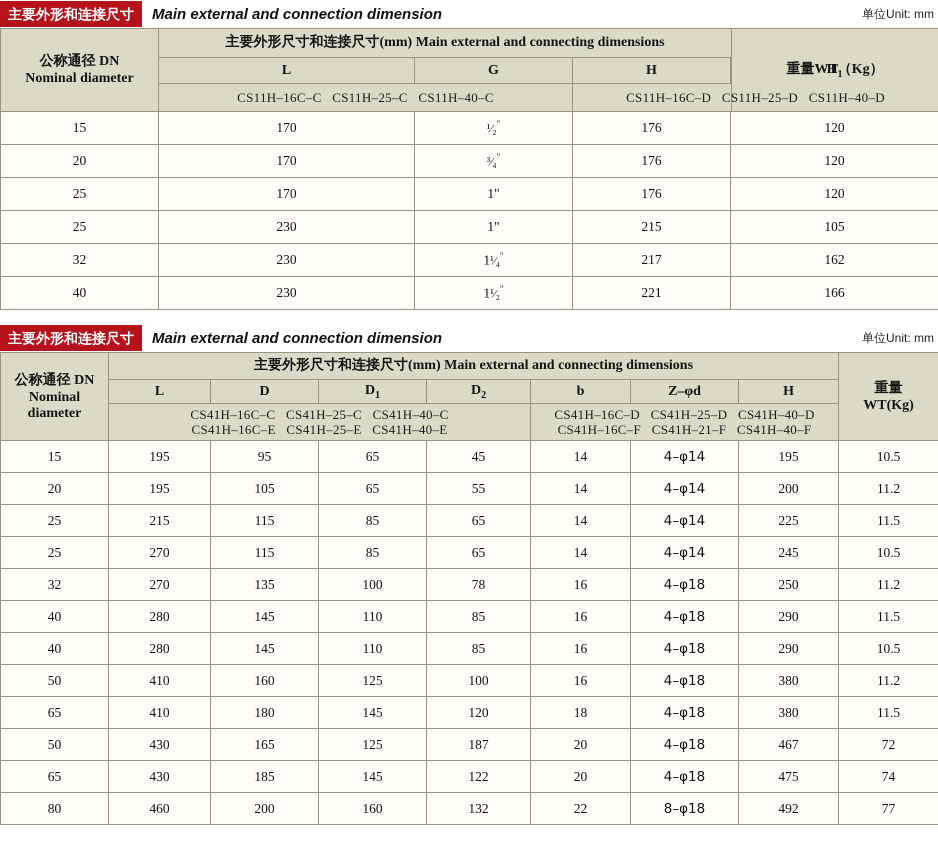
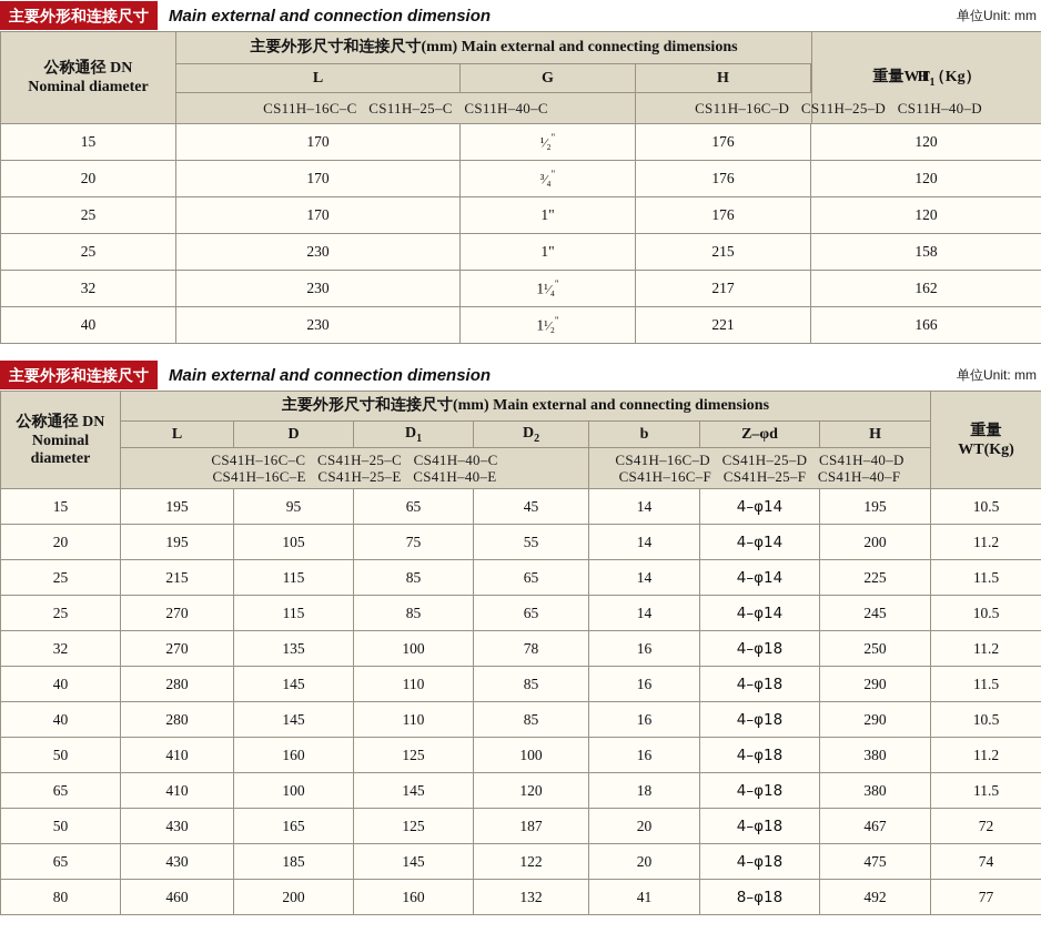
  主要外形和连接尺寸
  Main external and connection dimension
  单位Unit: mm
  公称通径 DN Nominal diameter	主要外形尺寸和连接尺寸(mm) Main external and connecting dimensions	重量W（Kg）
  L	G	H	H1
  CS11H–16C–C CS11H–25–C CS11H–40–C	CS11H–16C–D CS11H–25–D CS11H–40–D
  15	170	¹⁄₂"	176	120
  20	170	³⁄₄"	176	120
  25	170	1"	176	120
- 25	230	1"	215	105
+ 25	230	1"	215	158
  32	230	1¹⁄₄"	217	162
  40	230	1¹⁄₂"	221	166
  主要外形和连接尺寸
  Main external and connection dimension
  单位Unit: mm
  公称通径 DN Nominal diameter	主要外形尺寸和连接尺寸(mm) Main external and connecting dimensions	重量 WT(Kg)
  L	D	D1	D2	b	Z–φd	H
- CS41H–16C–C CS41H–25–C CS41H–40–C CS41H–16C–E CS41H–25–E CS41H–40–E	CS41H–16C–D CS41H–25–D CS41H–40–D CS41H–16C–F CS41H–21–F CS41H–40–F
+ CS41H–16C–C CS41H–25–C CS41H–40–C CS41H–16C–E CS41H–25–E CS41H–40–E	CS41H–16C–D CS41H–25–D CS41H–40–D CS41H–16C–F CS41H–25–F CS41H–40–F
  15	195	95	65	45	14	4–φ14	195	10.5
- 20	195	105	65	55	14	4–φ14	200	11.2
+ 20	195	105	75	55	14	4–φ14	200	11.2
  25	215	115	85	65	14	4–φ14	225	11.5
  25	270	115	85	65	14	4–φ14	245	10.5
  32	270	135	100	78	16	4–φ18	250	11.2
  40	280	145	110	85	16	4–φ18	290	11.5
  40	280	145	110	85	16	4–φ18	290	10.5
  50	410	160	125	100	16	4–φ18	380	11.2
- 65	410	180	145	120	18	4–φ18	380	11.5
+ 65	410	100	145	120	18	4–φ18	380	11.5
  50	430	165	125	187	20	4–φ18	467	72
  65	430	185	145	122	20	4–φ18	475	74
- 80	460	200	160	132	22	8–φ18	492	77
+ 80	460	200	160	132	41	8–φ18	492	77
